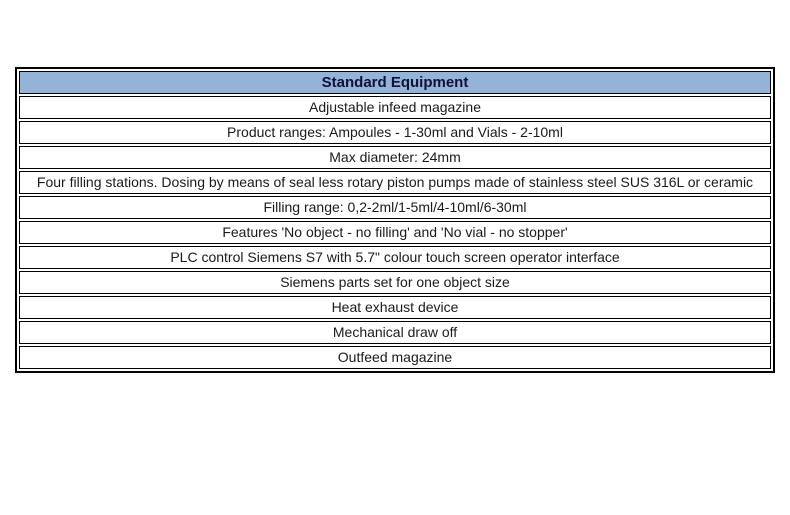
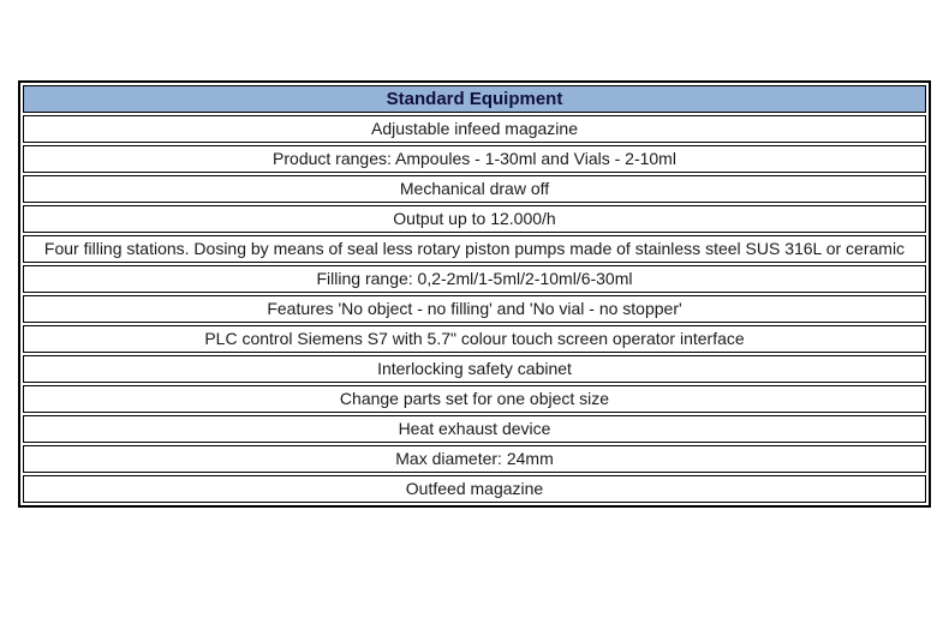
  Standard Equipment
  Adjustable infeed magazine
  Product ranges: Ampoules - 1-30ml and Vials - 2-10ml
- Max diameter: 24mm
+ Mechanical draw off
+ Output up to 12.000/h
  Four filling stations. Dosing by means of seal less rotary piston pumps made of stainless steel SUS 316L or ceramic
- Filling range: 0,2-2ml/1-5ml/4-10ml/6-30ml
+ Filling range: 0,2-2ml/1-5ml/2-10ml/6-30ml
  Features 'No object - no filling' and 'No vial - no stopper'
  PLC control Siemens S7 with 5.7" colour touch screen operator interface
+ Interlocking safety cabinet
- Siemens parts set for one object size
+ Change parts set for one object size
  Heat exhaust device
- Mechanical draw off
+ Max diameter: 24mm
  Outfeed magazine
